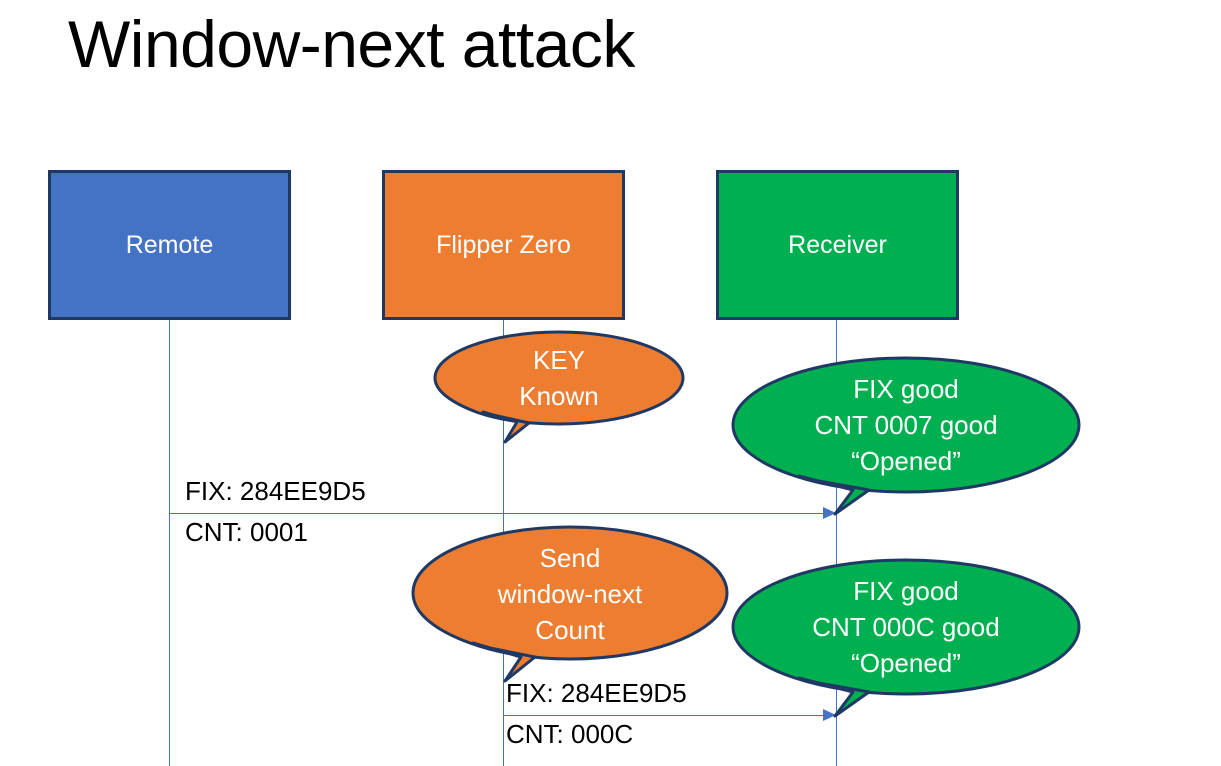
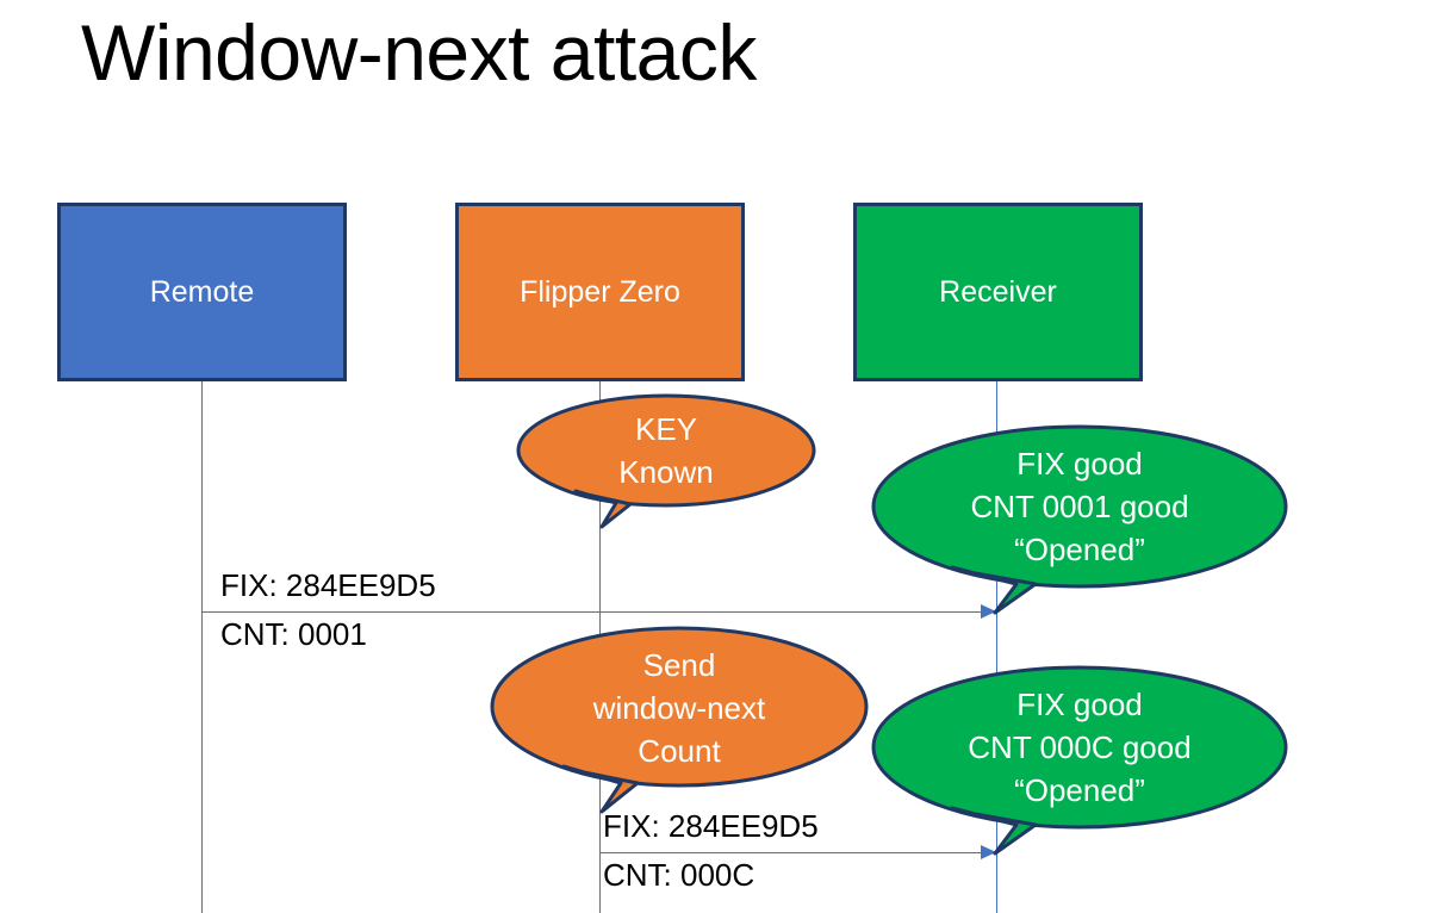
  Window-next attack
  Remote
  Flipper Zero
  Receiver
  FIX: 284EE9D5
  CNT: 0001
  FIX: 284EE9D5
  CNT: 000C
  KEY
  Known
  FIX good
- CNT 0007 good
+ CNT 0001 good
  “Opened”
  Send
  window-next
  Count
  FIX good
  CNT 000C good
  “Opened”
